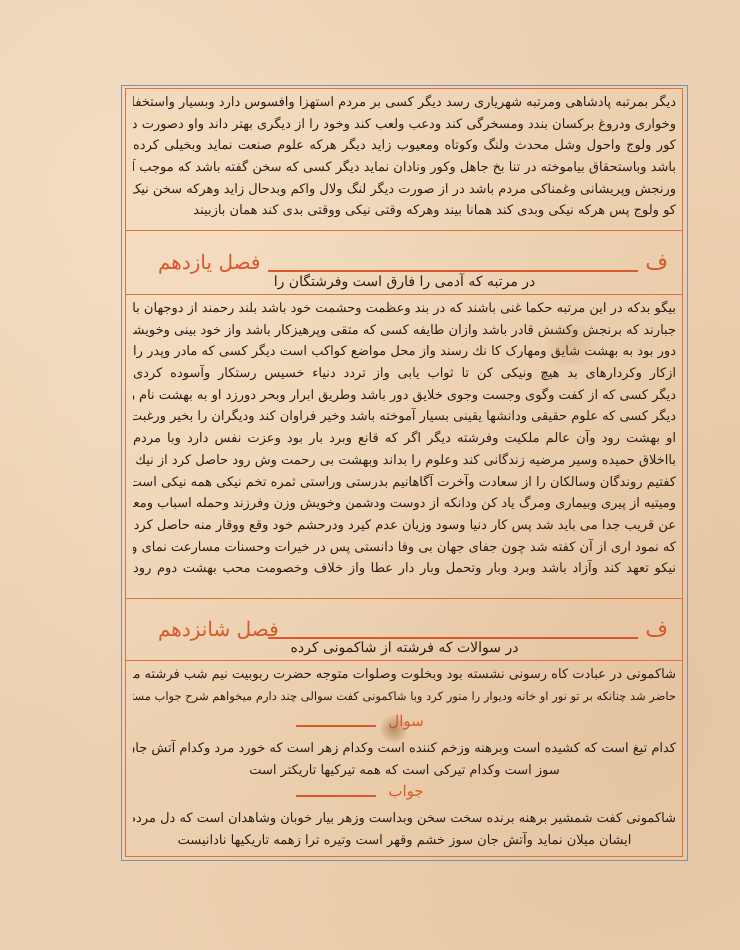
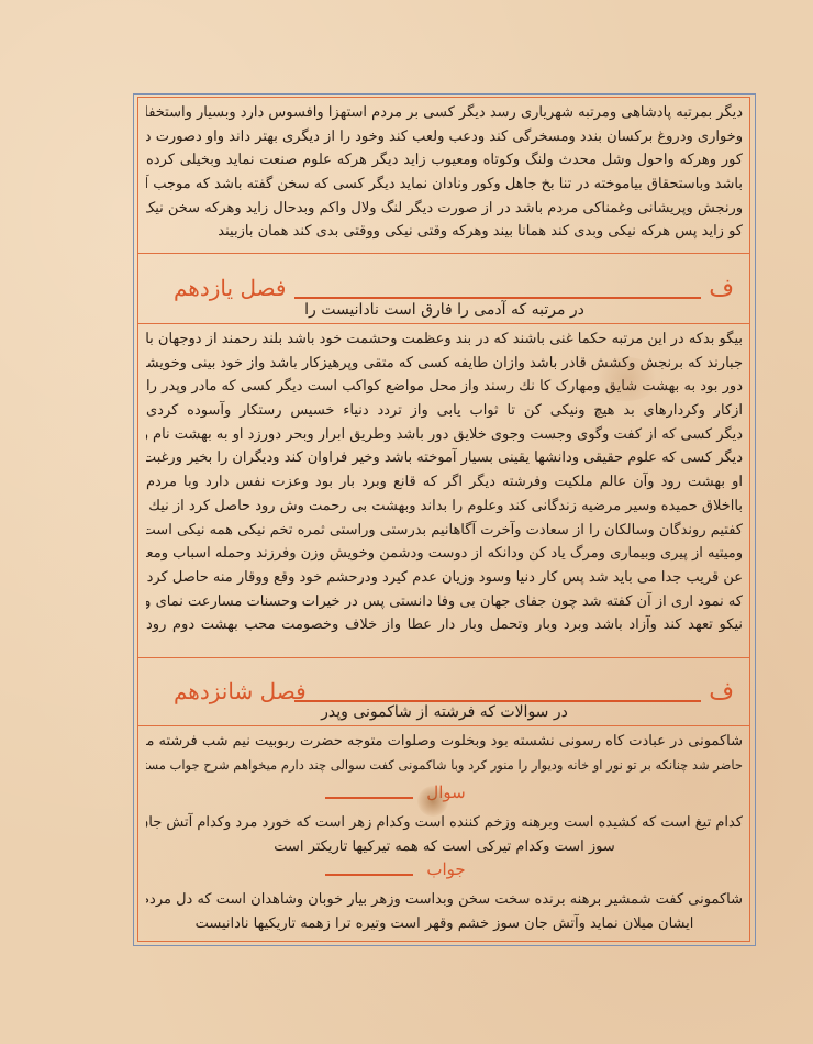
  دیگر بمرتبه پادشاهی ومرتبه شهریاری رسد دیگر کسی بر مردم استهزا وافسوس دارد وبسیار واستخفا
  وخواری ودروغ برکسان بندد ومسخرگی کند ودعب ولعب کند وخود را از دیگری بهتر داند واو دصورت د
- کور ولوج واحول وشل محدث ولنگ وکوتاه ومعیوب زاید دیگر هرکه علوم صنعت نماید وبخیلی کرده
+ کور وهرکه واحول وشل محدث ولنگ وکوتاه ومعیوب زاید دیگر هرکه علوم صنعت نماید وبخیلی کرده
  باشد وباستحقاق بیاموخته در تنا بخ جاهل وکور ونادان نماید دیگر کسی که سخن گفته باشد که موجب آ
  ورنجش وپریشانی وغمناکی مردم باشد در از صورت دیگر لنگ ولال واکم وبدحال زاید وهرکه سخن نیک
- کو ولوج پس هرکه نیکی وبدی کند همانا بیند وهرکه وقتی نیکی ووقتی بدی کند همان بازبیند
+ کو زاید پس هرکه نیکی وبدی کند همانا بیند وهرکه وقتی نیکی ووقتی بدی کند همان بازبیند
  ف
  فصل یازدهم
- در مرتبه که آدمی را فارق است وفرشتگان را
+ در مرتبه که آدمی را فارق است نادانیست را
  بیگو بدکه در این مرتبه حکما غنی باشند که در بند وعظمت وحشمت خود باشد بلند رحمند از دوجهان با
  جبارند که برنجش وکشش قادر باشد وازان طایفه کسی که متقی وپرهیزکار باشد واز خود بینی وخویش
  دور بود به بهشت شایق ومهارک کا نك رسند واز محل مواضع کواکب است دیگر کسی که مادر وپدر را
  ازکار وکردارهای بد هیچ ونیکی کن تا ثواب یابی واز تردد دنیاء خسیس رستکار وآسوده کردی
  دیگر کسی که از کفت وگوی وجست وجوی خلایق دور باشد وطریق ابرار وبحر دورزد او به بهشت نام
  دیگر کسی که علوم حقیقی ودانشها یقینی بسیار آموخته باشد وخیر فراوان کند ودیگران را بخیر ورغبت
  او بهشت رود وآن عالم ملکیت وفرشته دیگر اگر که قانع وبرد بار بود وعزت نفس دارد وبا مردم
  بااخلاق حمیده وسیر مرضیه زندگانی کند وعلوم را بداند وبهشت بی رحمت وش رود حاصل کرد از نیك
  کفتیم روندگان وسالکان را از سعادت وآخرت آگاهانیم بدرستی وراستی ثمره تخم نیکی همه نیکی است
  ومیتیه از پیری وبیماری ومرگ یاد کن ودانکه از دوست ودشمن وخویش وزن وفرزند وحمله اسباب ومع
  عن قریب جدا می باید شد پس کار دنیا وسود وزیان عدم کیرد ودرحشم خود وقع ووقار منه حاصل کرد
  که نمود اری از آن کفته شد چون جفای جهان بی وفا دانستی پس در خیرات وحسنات مسارعت نمای و
  نیکو تعهد کند وآزاد باشد وبرد وبار وتحمل وبار دار عطا واز خلاف وخصومت محب بهشت دوم رود
  ف
  فصل شانزدهم
- در سوالات که فرشته از شاکمونی کرده
+ در سوالات که فرشته از شاکمونی وپدر
  شاکمونی در عبادت کاه رسونی نشسته بود وبخلوت وصلوات متوجه حضرت ربوبیت نیم شب فرشته م
  حاضر شد چنانکه بر تو نور او خانه ودیوار را منور کرد وبا شاکمونی کفت سوالی چند دارم میخواهم شرح جواب مست
  کدام تیغ است که کشیده است وبرهنه وزخم کننده است وکدام زهر است که خورد مرد وکدام آتش جا
  سوز است وکدام تیرکی است که همه تیرکیها تاریکتر است
  جواب
  شاکمونی کفت شمشیر برهنه برنده سخت سخن وبداست وزهر بیار خوبان وشاهدان است که دل مردم
  ایشان میلان نماید وآتش جان سوز خشم وقهر است وتیره ترا زهمه تاریکیها نادانیست
